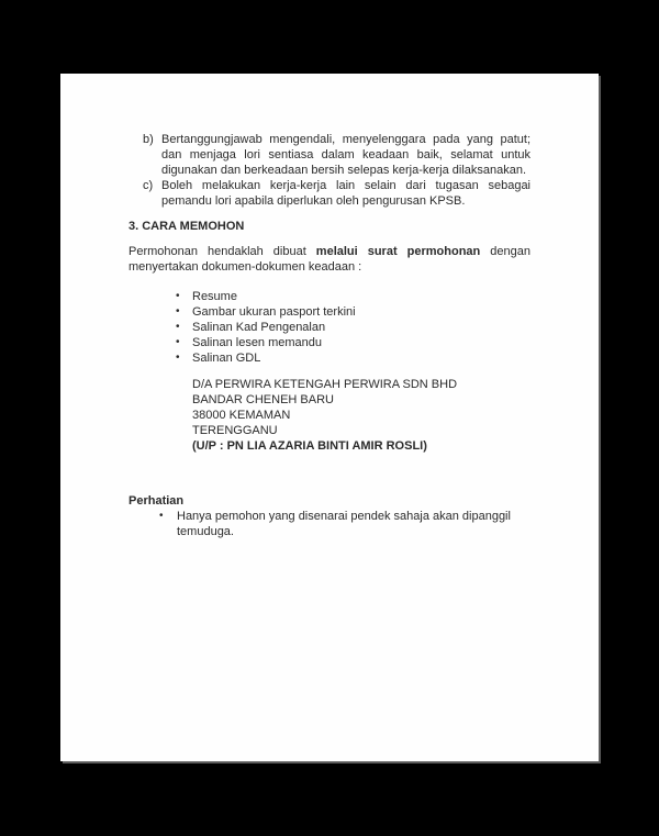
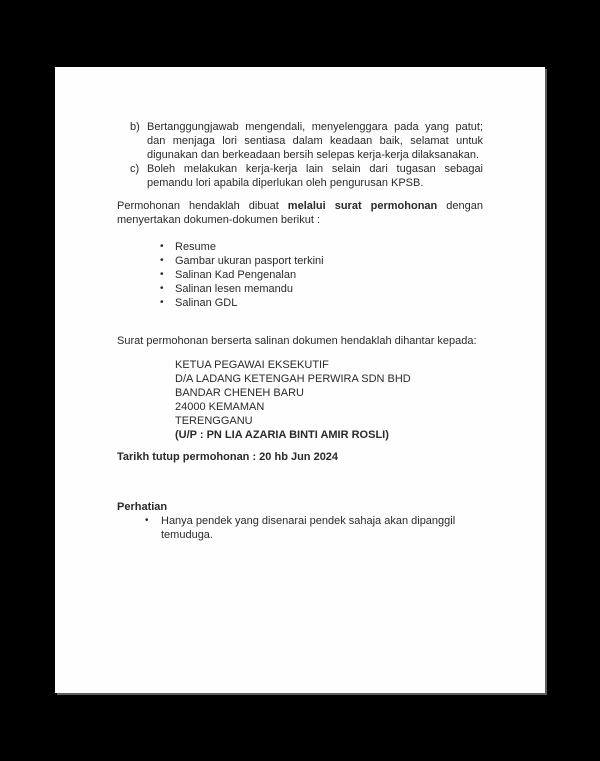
  b)
  Bertanggungjawab mengendali, menyelenggara pada yang patut; dan menjaga lori sentiasa dalam keadaan baik, selamat untuk digunakan dan berkeadaan bersih selepas kerja-kerja dilaksanakan.
  c)
  Boleh melakukan kerja-kerja lain selain dari tugasan sebagai pemandu lori apabila diperlukan oleh pengurusan KPSB.
- 3. CARA MEMOHON
- Permohonan hendaklah dibuat melalui surat permohonan dengan menyertakan dokumen-dokumen keadaan :
+ Permohonan hendaklah dibuat melalui surat permohonan dengan menyertakan dokumen-dokumen berikut :
  •
  Resume
  •
  Gambar ukuran pasport terkini
  •
  Salinan Kad Pengenalan
  •
  Salinan lesen memandu
  •
  Salinan GDL
+ Surat permohonan berserta salinan dokumen hendaklah dihantar kepada:
+ KETUA PEGAWAI EKSEKUTIF
- D/A PERWIRA KETENGAH PERWIRA SDN BHD
+ D/A LADANG KETENGAH PERWIRA SDN BHD
  BANDAR CHENEH BARU
- 38000 KEMAMAN
+ 24000 KEMAMAN
  TERENGGANU
  (U/P : PN LIA AZARIA BINTI AMIR ROSLI)
+ Tarikh tutup permohonan : 20 hb Jun 2024
  Perhatian
  •
- Hanya pemohon yang disenarai pendek sahaja akan dipanggil temuduga.
+ Hanya pendek yang disenarai pendek sahaja akan dipanggil temuduga.
